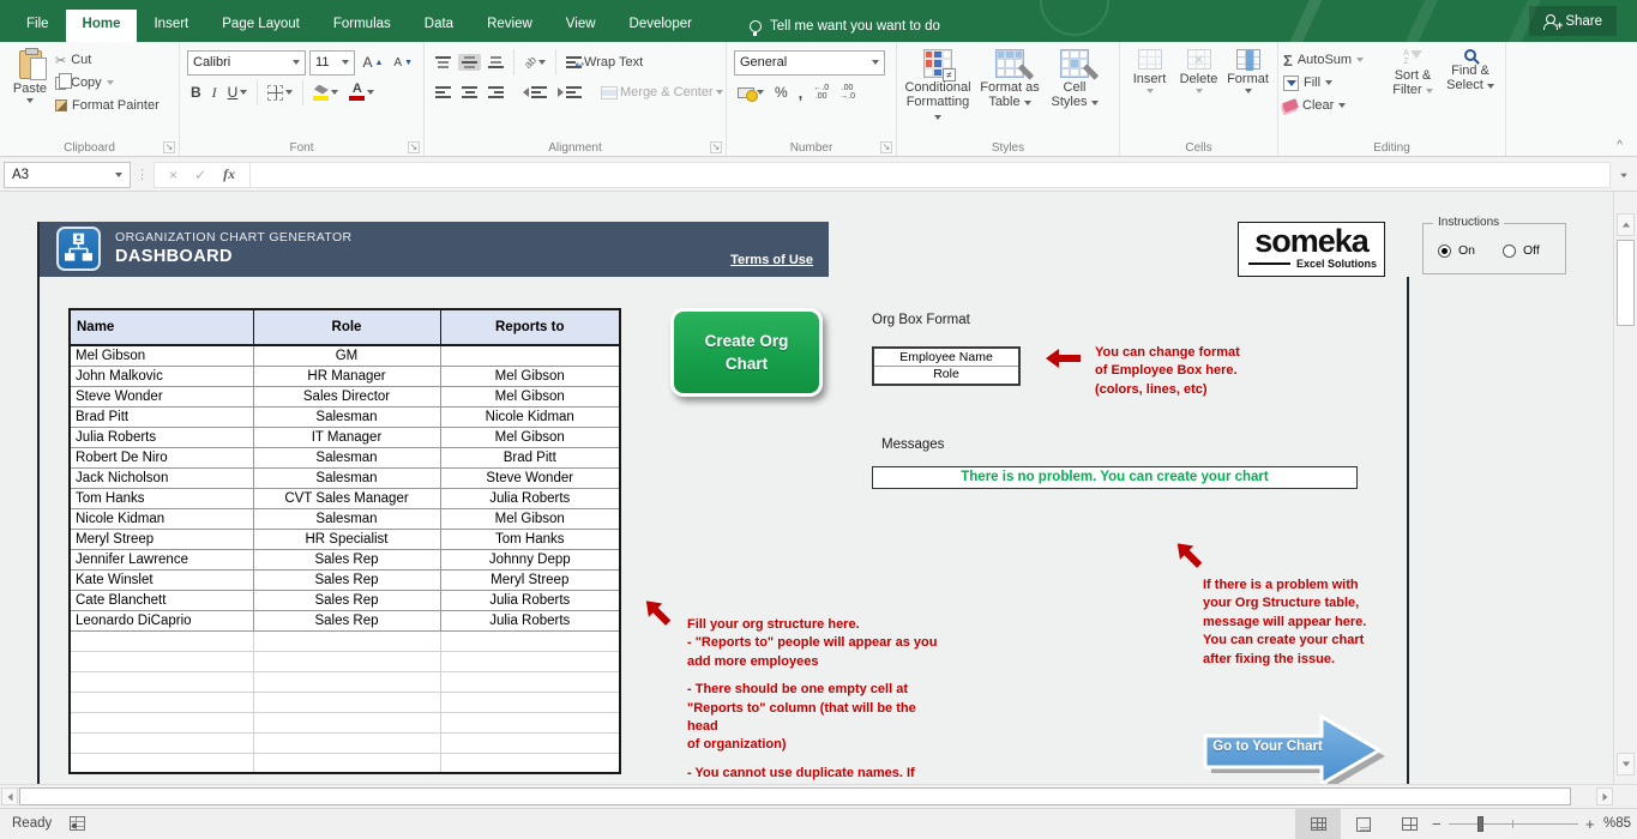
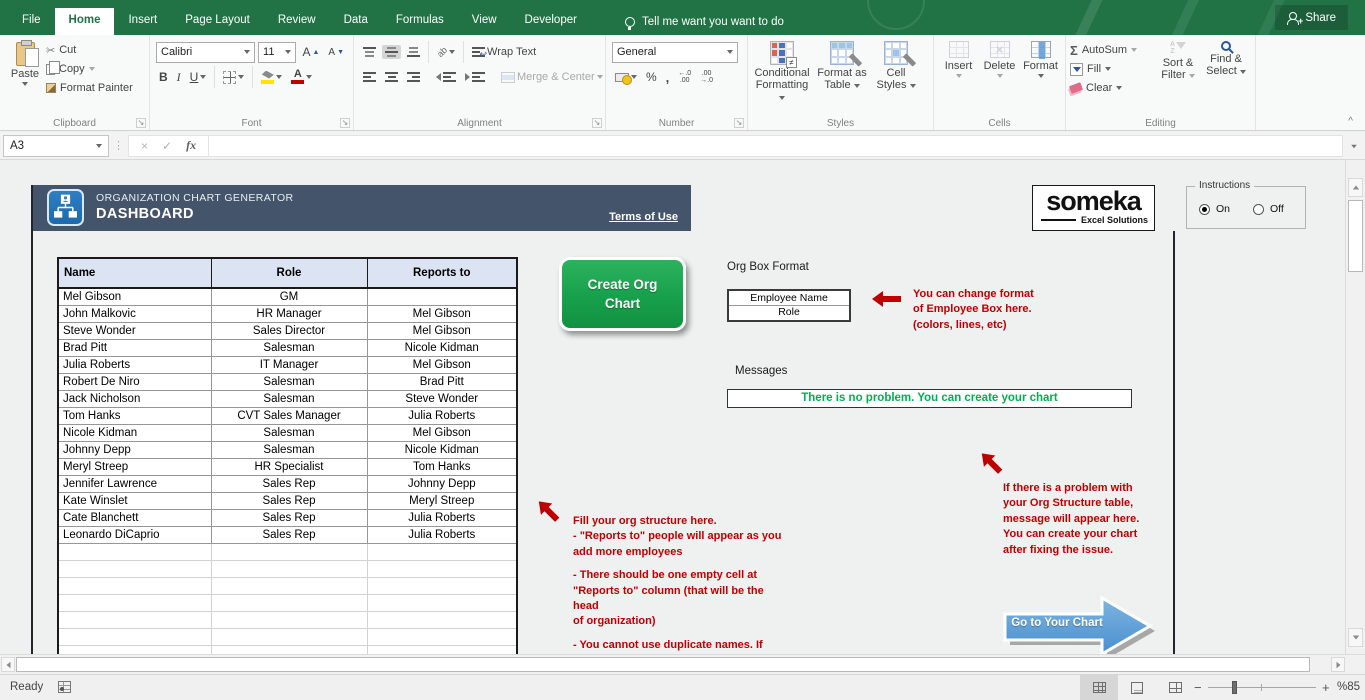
  File
  Home
  Insert
  Page Layout
- Formulas
+ Review
  Data
- Review
+ Formulas
  View
  Developer
  Tell me want you want to do
  +
  Share
  Paste
  ✂
  Cut
  Copy
  Format Painter
  Clipboard
  ↘
  Calibri
  11
  A
  A
  B
  I
  U
  A
  Font
  ↘
  ↩
  Wrap Text
  Merge & Center
  Alignment
  ↘
  General
  %
  ,
  Number
  ↘
  ≠
  Conditional
  Formatting
  Format as
  Table
  Cell
  Styles
  Styles
  Insert
  ×
  Delete
  Format
  Cells
  Σ
  AutoSum
  Fill
  Clear
  Sort &
  Filter
  Find &
  Select
  Editing
  ^
  A3
  ⋮
  ×
  ✓
  fx
  ORGANIZATION CHART GENERATOR
  DASHBOARD
  Terms of Use
  someka
  Excel Solutions
  Instructions
  On
  Off
  Name	Role	Reports to
  Mel Gibson	GM
  John Malkovic	HR Manager	Mel Gibson
  Steve Wonder	Sales Director	Mel Gibson
  Brad Pitt	Salesman	Nicole Kidman
  Julia Roberts	IT Manager	Mel Gibson
  Robert De Niro	Salesman	Brad Pitt
  Jack Nicholson	Salesman	Steve Wonder
  Tom Hanks	CVT Sales Manager	Julia Roberts
  Nicole Kidman	Salesman	Mel Gibson
+ Johnny Depp	Salesman	Nicole Kidman
  Meryl Streep	HR Specialist	Tom Hanks
  Jennifer Lawrence	Sales Rep	Johnny Depp
  Kate Winslet	Sales Rep	Meryl Streep
  Cate Blanchett	Sales Rep	Julia Roberts
  Leonardo DiCaprio	Sales Rep	Julia Roberts
  Create Org
  Chart
  Org Box Format
  Employee Name
  Role
  You can change format
  of Employee Box here.
  (colors, lines, etc)
  Messages
  There is no problem. You can create your chart
  Fill your org structure here.
  - "Reports to" people will appear as you
  add more employees
  - There should be one empty cell at
  "Reports to" column (that will be the head
  of organization)
  - You cannot use duplicate names. If
  If there is a problem with
  your Org Structure table,
  message will appear here.
  You can create your chart
  after fixing the issue.
  Go to Your Chart
  Ready
  −
  +
  %85
